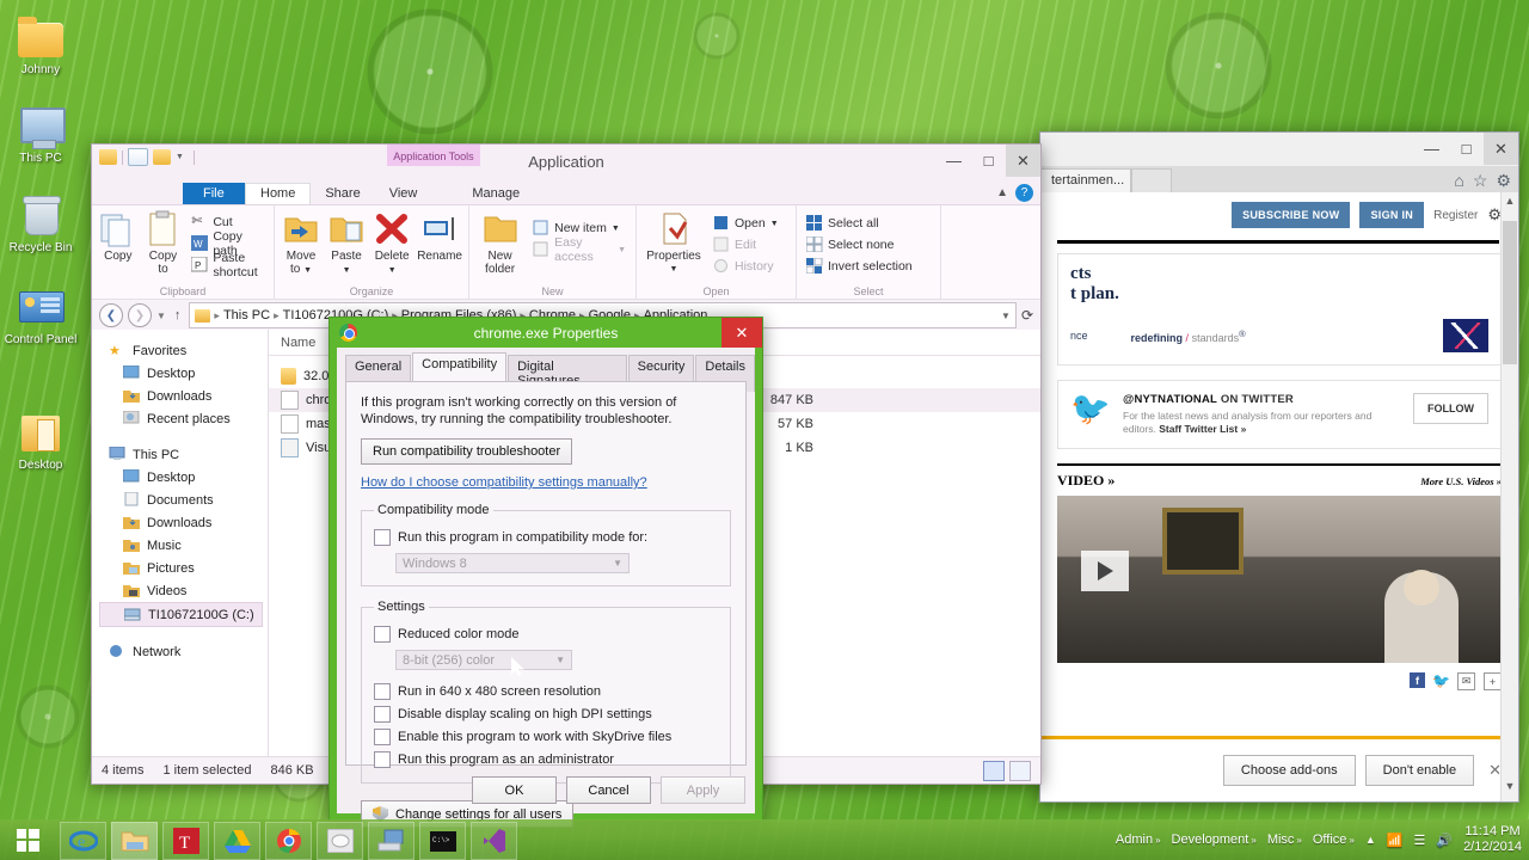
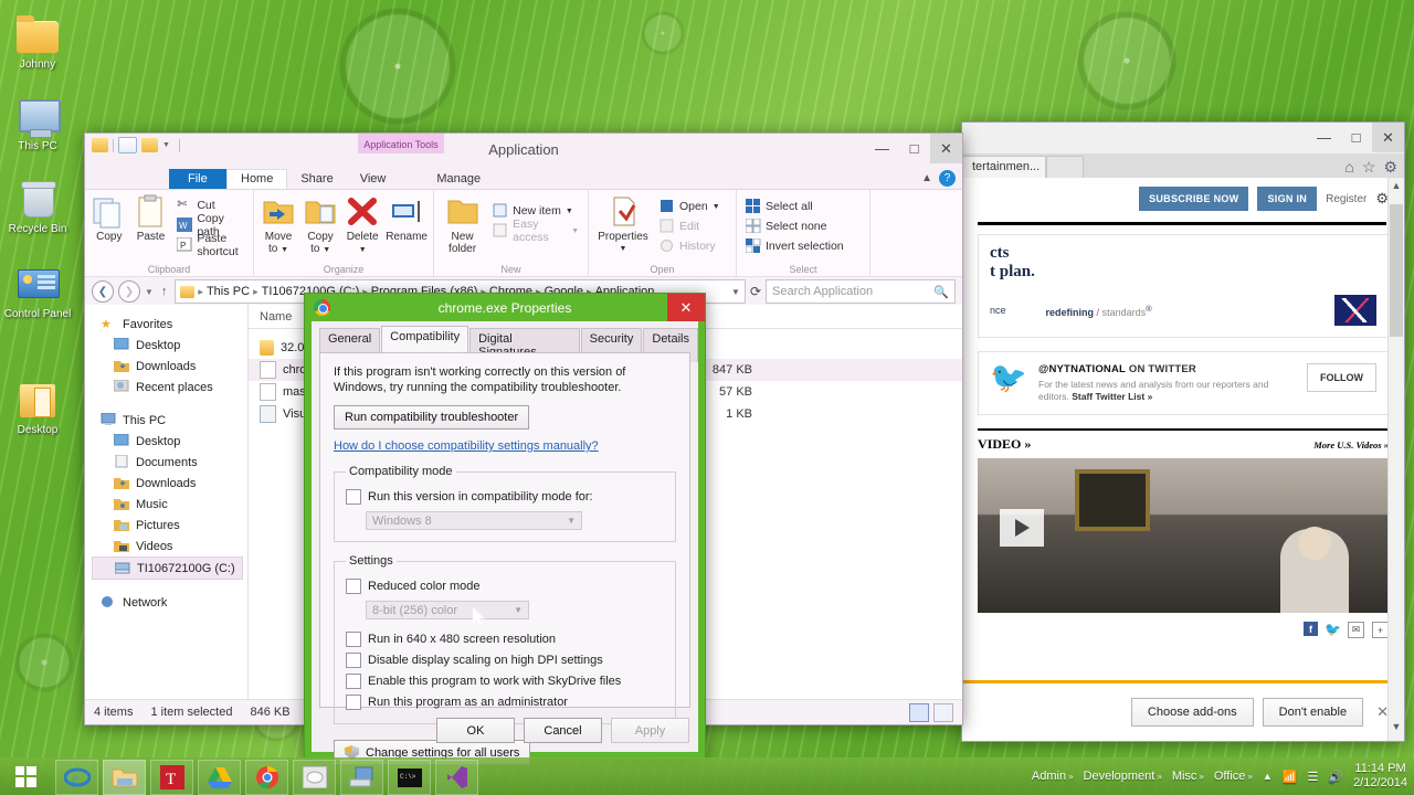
  Johnny
  This PC
  Recycle Bin
  Control Panel
  Desktop
  —
  □
  ✕
  tertainmen...
  ⌂
  ☆
  ⚙
  SUBSCRIBE NOW
  SIGN IN
  Register
  ⚙
  cts
  t plan.
  nce
  redefining / standards®
  🐦
  @NYTNATIONAL ON TWITTER
  For the latest news and analysis from our reporters and editors. Staff Twitter List »
  FOLLOW
  VIDEO »
  More U.S. Videos »
  f
  🐦
  ✉
  +
  Choose add-ons
  Don't enable
  ✕
  ▲
  ▼
  Application Tools
  Application
  —
  □
  ✕
  File
  Home
  Share
  View
  Manage
  ▲
  ?
  Copy
- Copy to
+ Paste
  ✄
  Cut
  W
  Copy path
  P
  Paste shortcut
  Clipboard
  Move to
- Paste
+ Copy to
  Delete
  Rename
  Organize
  New folder
  New item
  Easy access
  New
  Properties
  Open
  Edit
  History
  Open
  Select all
  Select none
  Invert selection
  Select
  ❮
  ❯
  ▼
  ↑
  ▸
  This PC
  ▸
  TI10672100G (C:)
  ▸
  Program Files (x86)
  ▸
  Chrome
  ▸
  Google
  ▸
  Application
  ▼
  ⟳
+ Search Application
+ 🔍
  ★
  Favorites
  Desktop
  Downloads
  Recent places
  This PC
  Desktop
  Documents
  Downloads
  Music
  Pictures
  Videos
  TI10672100G (C:)
  Network
  Name
  847 KB
  57 KB
  1 KB
  4 items
  1 item selected
  846 KB
  chrome.exe Properties
  ✕
  General
  Compatibility
  Security
  Details
  If this program isn't working correctly on this version of Windows, try running the compatibility troubleshooter.
  Run compatibility troubleshooter
  How do I choose compatibility settings manually?
  Compatibility mode
- Run this program in compatibility mode for:
+ Run this version in compatibility mode for:
  Windows 8
  ▼
  Settings
  Reduced color mode
  8-bit (256) color
  ▼
  Run in 640 x 480 screen resolution
  Disable display scaling on high DPI settings
  Enable this program to work with SkyDrive files
  Run this program as an administrator
  Change settings for all users
  OK
  Cancel
  Apply
  e
  T
  Admin
  »
  Development
  »
  Misc
  »
  Office
  »
  ▲
  📶
  ☰
  🔊
  11:14 PM
  2/12/2014
